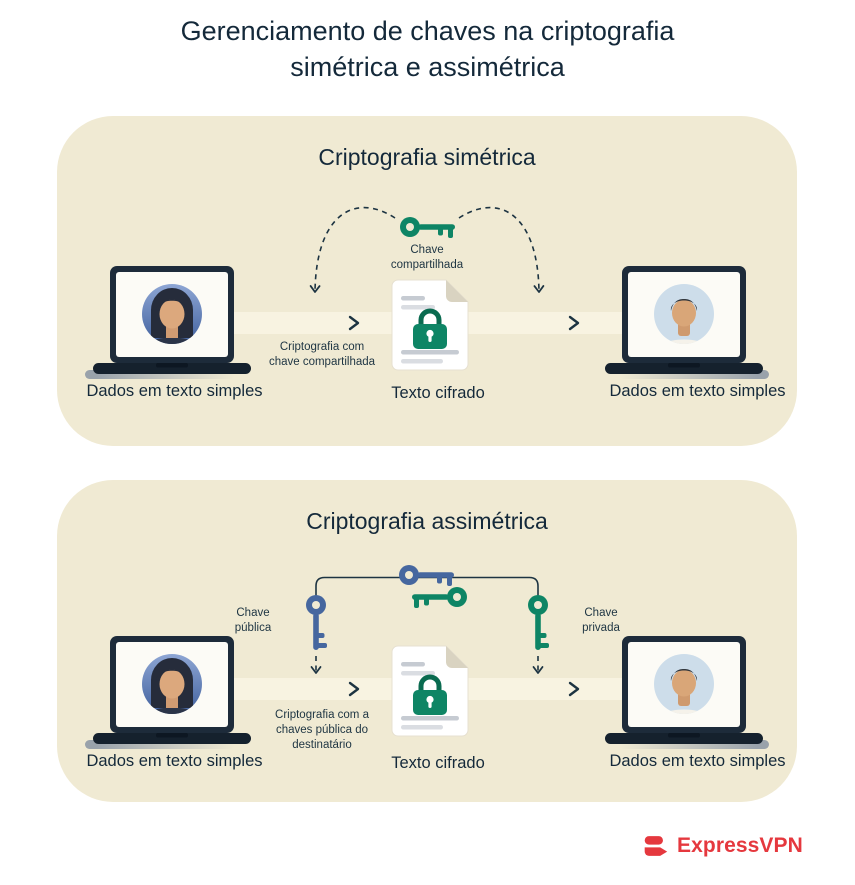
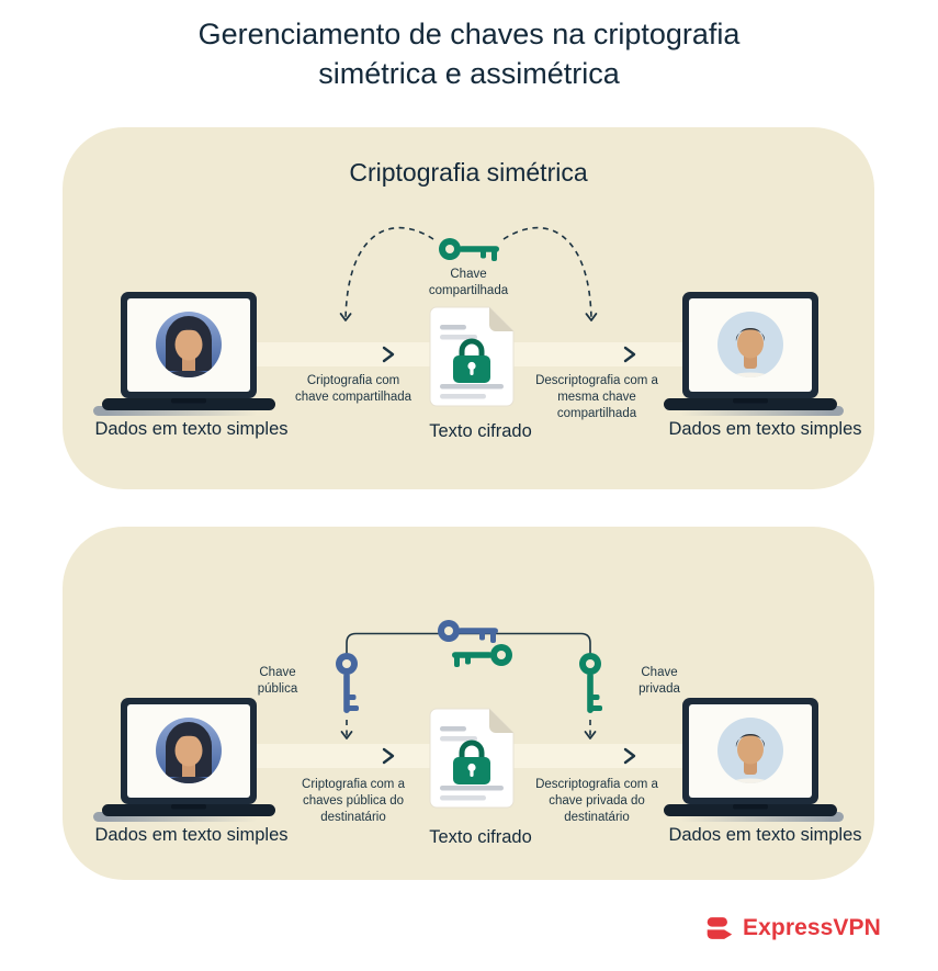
  Gerenciamento de chaves na criptografia simétrica e assimétrica
  Criptografia simétrica
  Chave compartilhada
  Criptografia com chave compartilhada
+ Descriptografia com a mesma chave compartilhada
  Dados em texto simples
  Texto cifrado
  Dados em texto simples
- Criptografia assimétrica
  Chave pública
  Chave privada
  Criptografia com a chaves pública do destinatário
+ Descriptografia com a chave privada do destinatário
  Dados em texto simples
  Texto cifrado
  Dados em texto simples
  ExpressVPN
